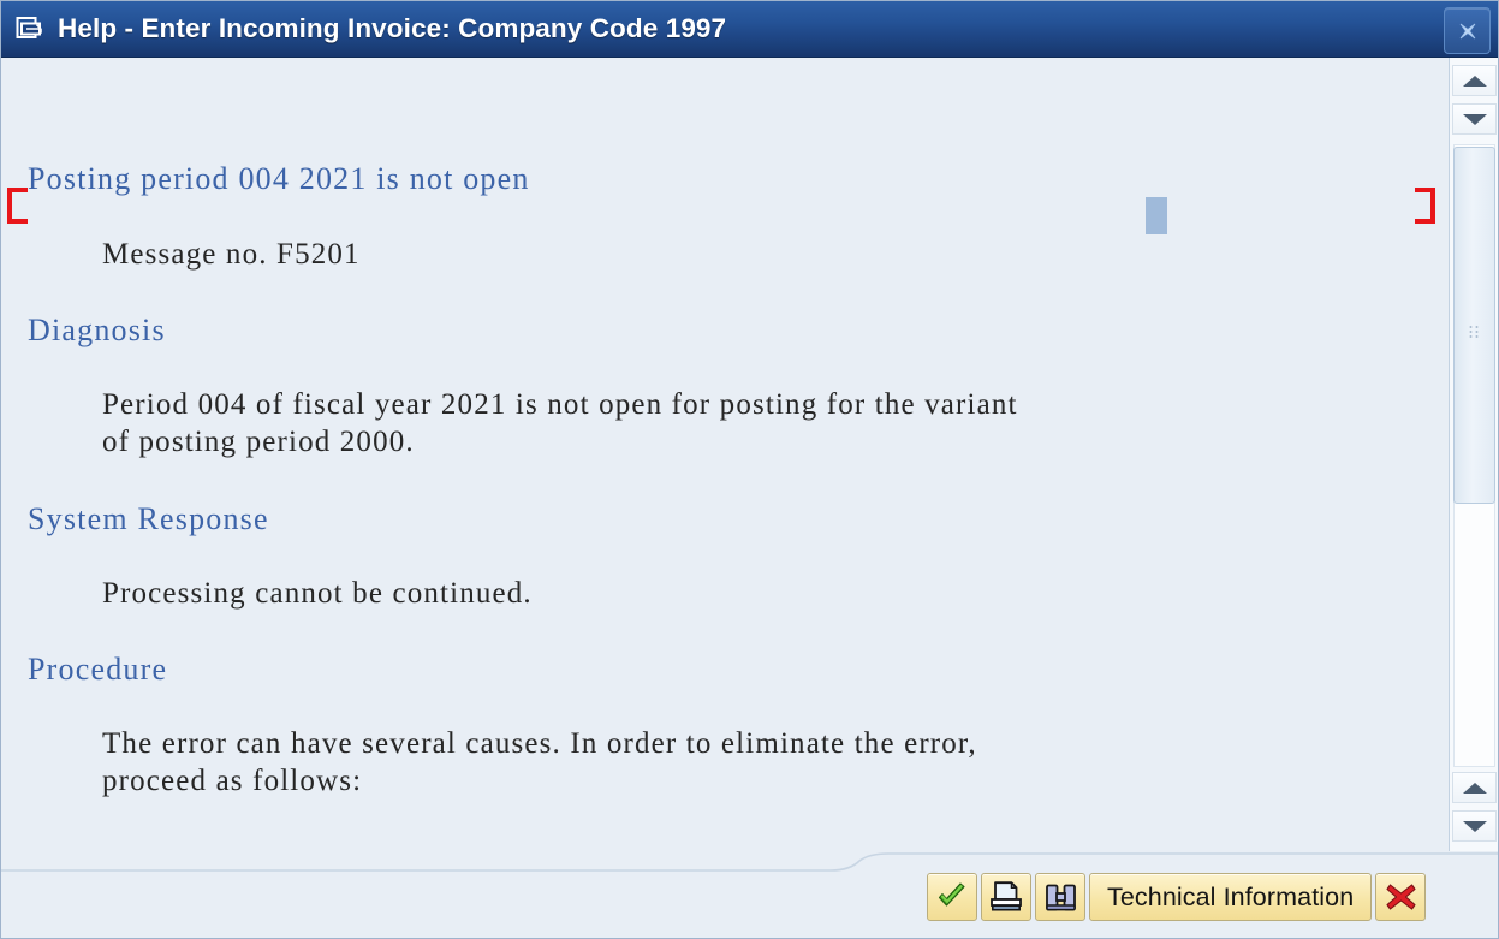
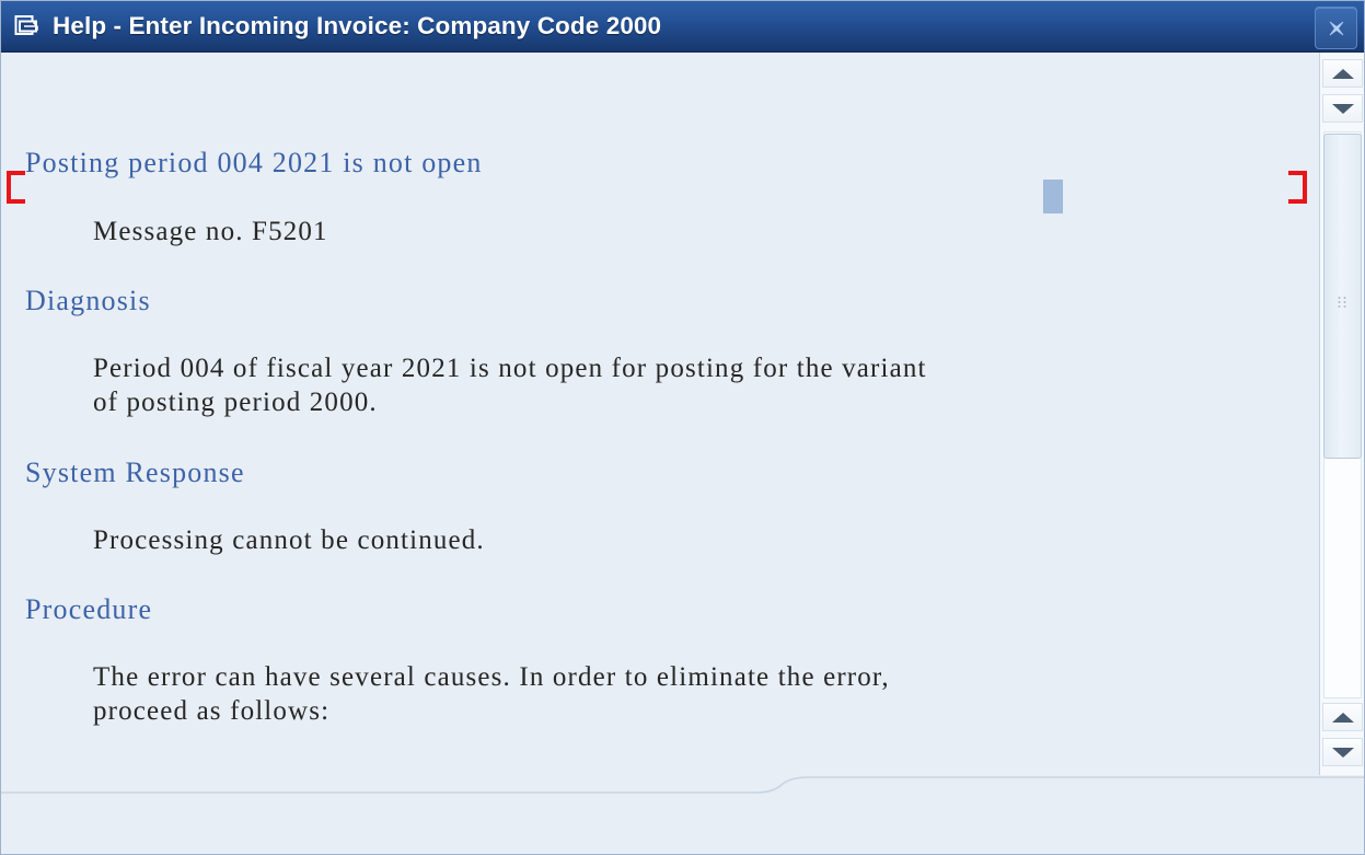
- Help - Enter Incoming Invoice: Company Code 1997
+ Help - Enter Incoming Invoice: Company Code 2000
  Posting period 004 2021 is not open
  Message no. F5201
  Diagnosis
  Period 004 of fiscal year 2021 is not open for posting for the variant
  of posting period 2000.
  System Response
  Processing cannot be continued.
  Procedure
  The error can have several causes. In order to eliminate the error,
  proceed as follows:
- Technical Information
